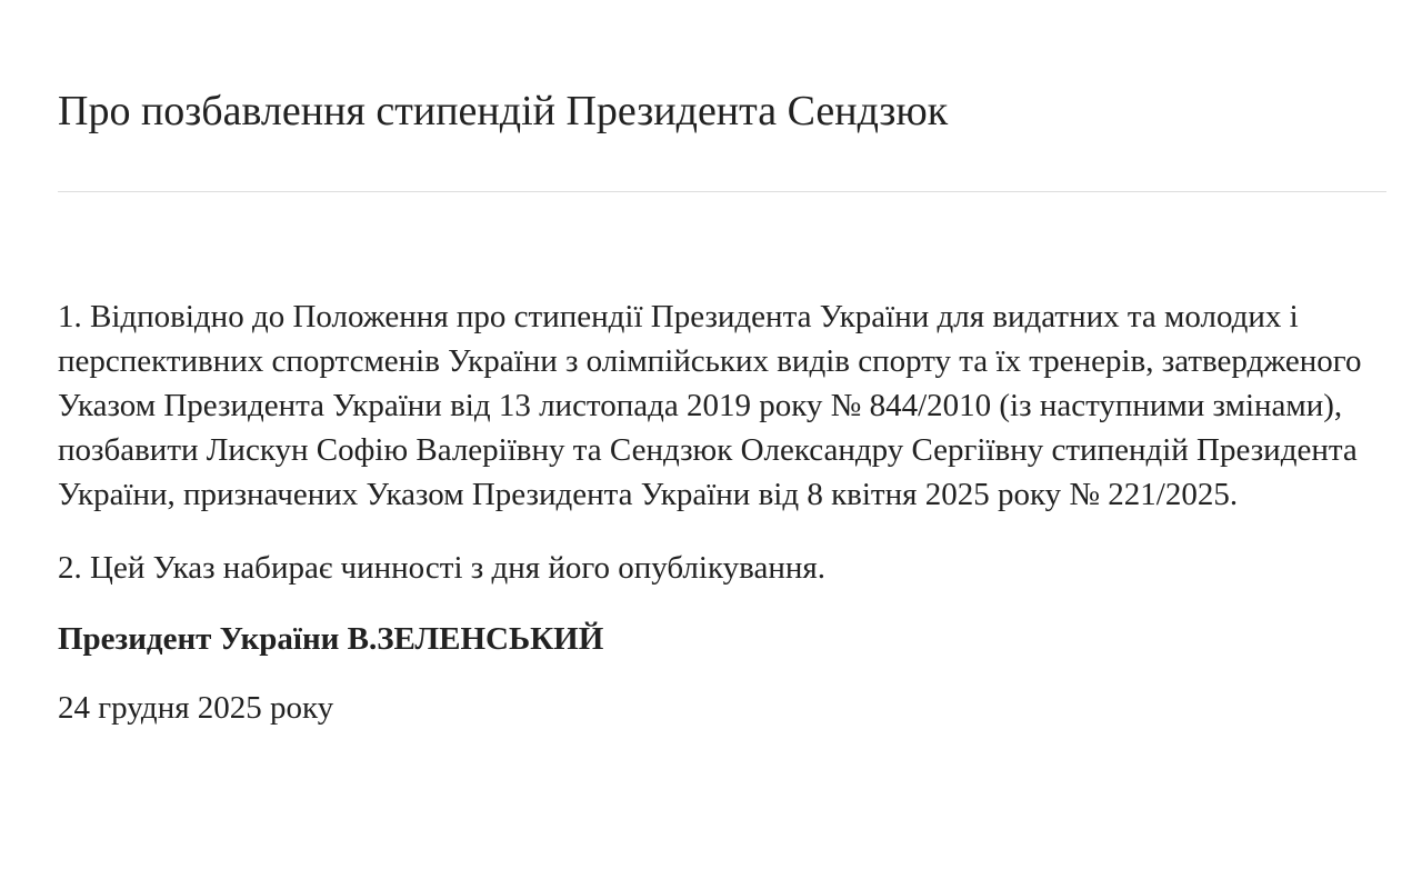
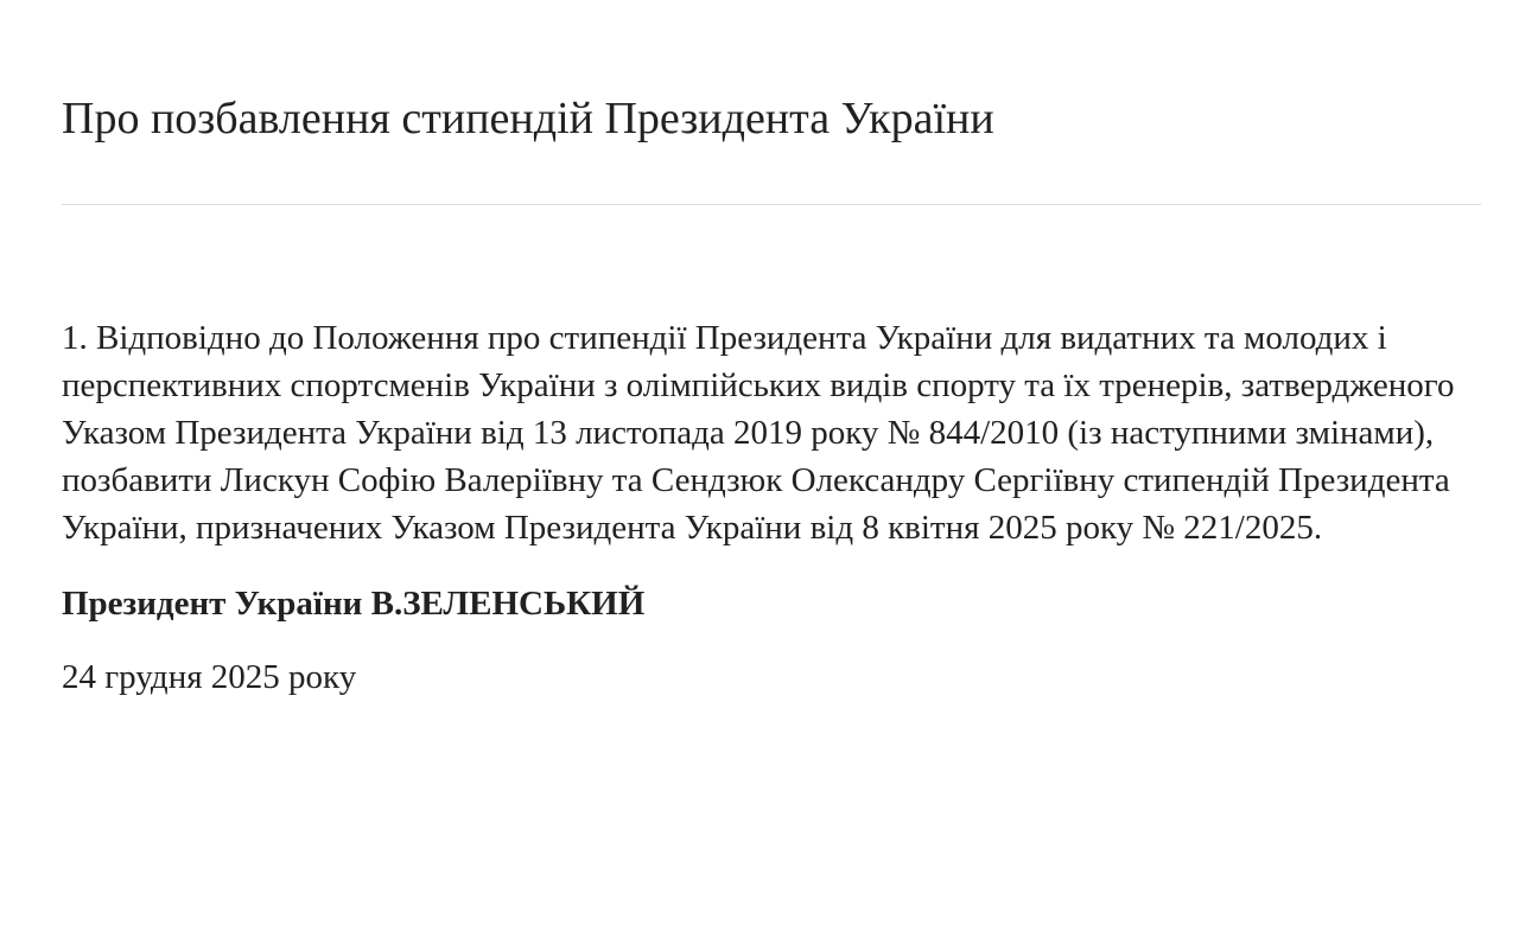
- Про позбавлення стипендій Президента Сендзюк
+ Про позбавлення стипендій Президента України
  1. Відповідно до Положення про стипендії Президента України для видатних та молодих і перспективних спортсменів України з олімпійських видів спорту та їх тренерів, затвердженого Указом Президента України від 13 листопада 2019 року № 844/2010 (із наступними змінами), позбавити Лискун Софію Валеріївну та Сендзюк Олександру Сергіївну стипендій Президента України, призначених Указом Президента України від 8 квітня 2025 року № 221/2025.
- 2. Цей Указ набирає чинності з дня його опублікування.
  Президент України В.ЗЕЛЕНСЬКИЙ
  24 грудня 2025 року
